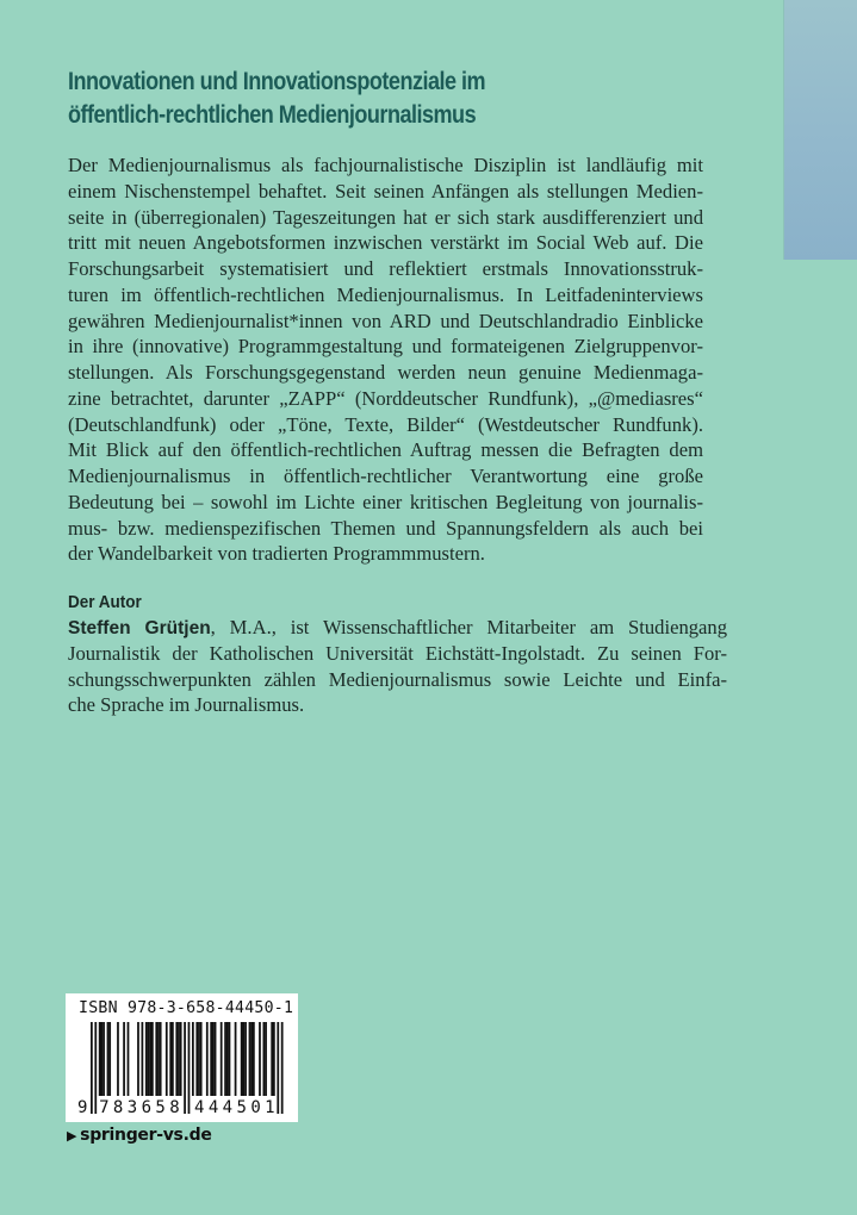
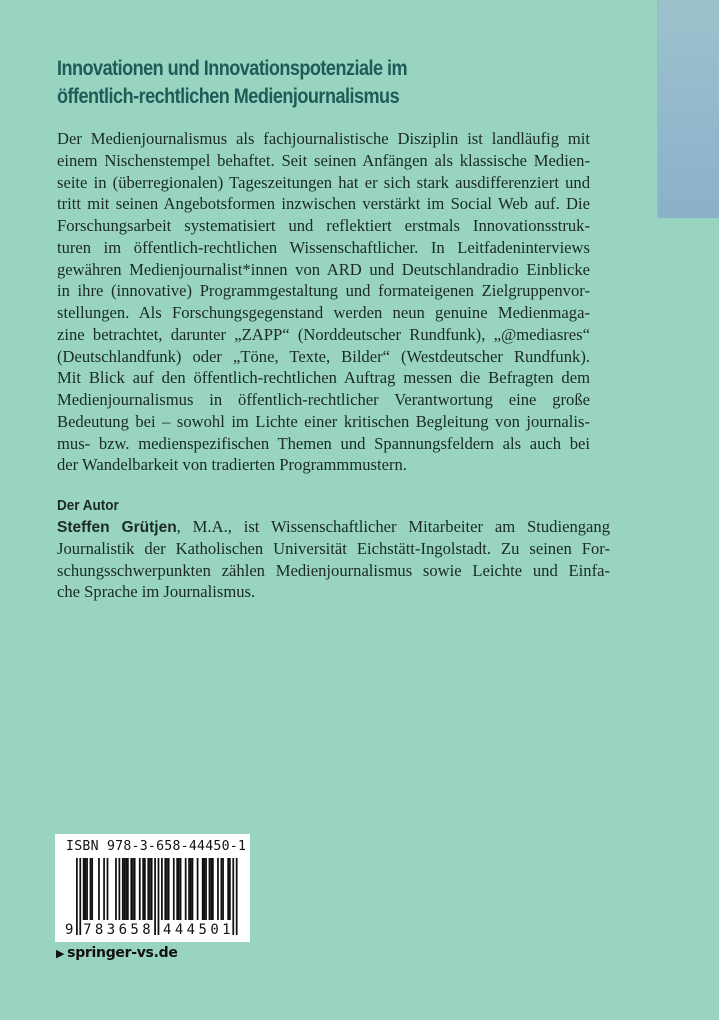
  Innovationen und Innovationspotenziale im
  öffentlich-rechtlichen Medienjournalismus
  Der Medienjournalismus als fachjournalistische Disziplin ist landläufig mit
- einem Nischenstempel behaftet. Seit seinen Anfängen als stellungen Medien-
+ einem Nischenstempel behaftet. Seit seinen Anfängen als klassische Medien-
  seite in (überregionalen) Tageszeitungen hat er sich stark ausdifferenziert und
- tritt mit neuen Angebotsformen inzwischen verstärkt im Social Web auf. Die
+ tritt mit seinen Angebotsformen inzwischen verstärkt im Social Web auf. Die
  Forschungsarbeit systematisiert und reflektiert erstmals Innovationsstruk-
- turen im öffentlich-rechtlichen Medienjournalismus. In Leitfadeninterviews
+ turen im öffentlich-rechtlichen Wissenschaftlicher. In Leitfadeninterviews
  gewähren Medienjournalist*innen von ARD und Deutschlandradio Einblicke
  in ihre (innovative) Programmgestaltung und formateigenen Zielgruppenvor-
  stellungen. Als Forschungsgegenstand werden neun genuine Medienmaga-
  zine betrachtet, darunter „ZAPP“ (Norddeutscher Rundfunk), „@mediasres“
  (Deutschlandfunk) oder „Töne, Texte, Bilder“ (Westdeutscher Rundfunk).
  Mit Blick auf den öffentlich-rechtlichen Auftrag messen die Befragten dem
  Medienjournalismus in öffentlich-rechtlicher Verantwortung eine große
  Bedeutung bei – sowohl im Lichte einer kritischen Begleitung von journalis-
  mus- bzw. medienspezifischen Themen und Spannungsfeldern als auch bei
  der Wandelbarkeit von tradierten Programmmustern.
  Der Autor
  Steffen Grütjen, M.A., ist Wissenschaftlicher Mitarbeiter am Studiengang
  Journalistik der Katholischen Universität Eichstätt-Ingolstadt. Zu seinen For-
  schungsschwerpunkten zählen Medienjournalismus sowie Leichte und Einfa-
  che Sprache im Journalismus.
  ISBN 978-3-658-44450-1
  9
  783658
  444501
  ▶
  springer-vs.de
